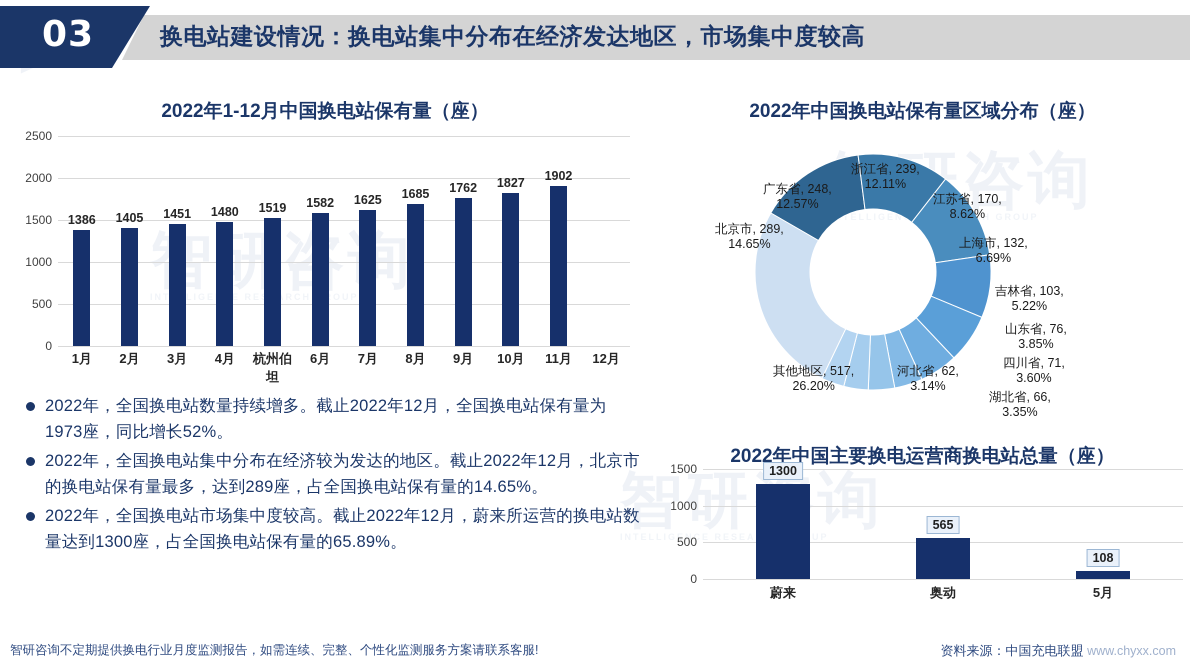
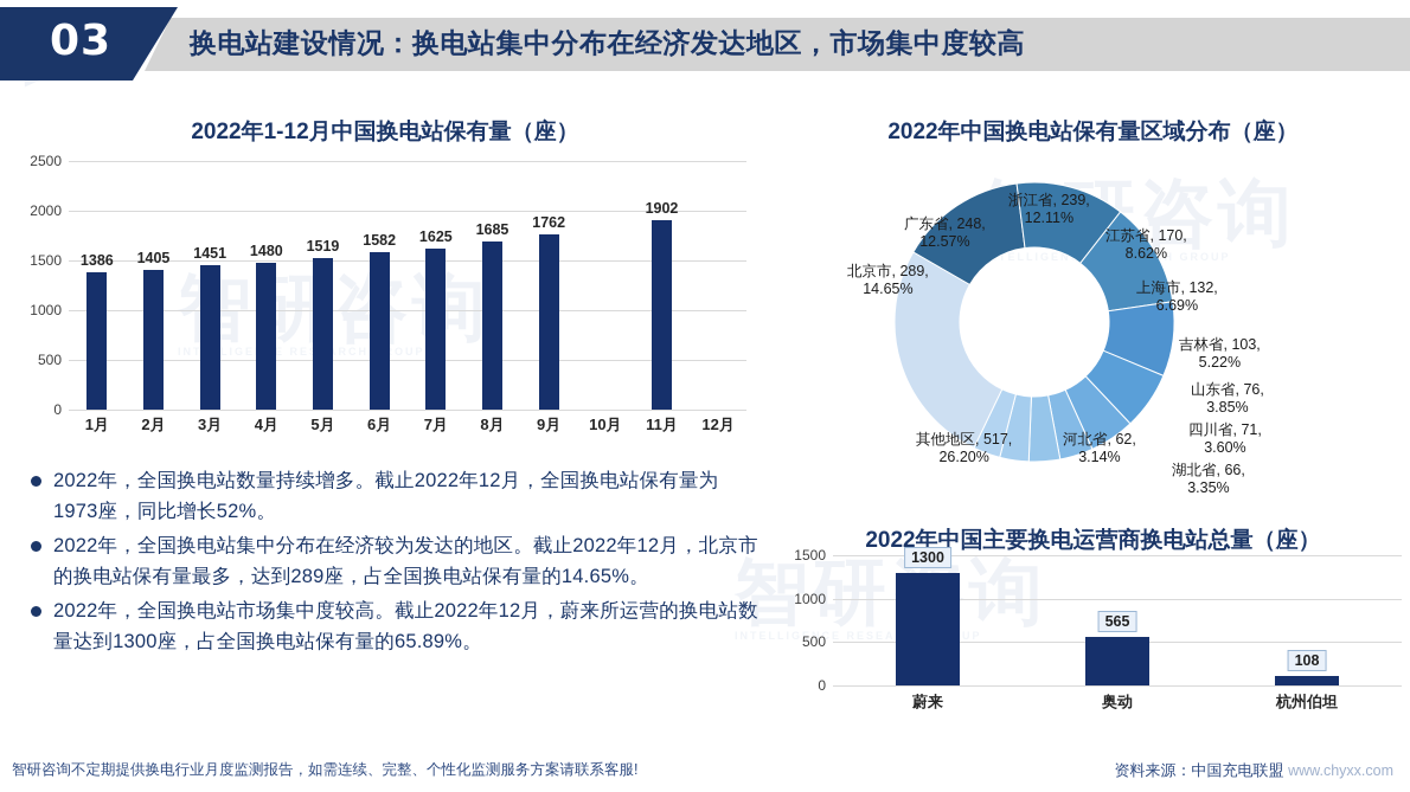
  INTLIGEE REARCHROUP
  智研询
  INTELLIGENCE RESEAUP
  03
  换电站建设情况：换电站集中分布在经济发达地区，市场集中度较高
  2022年1-12月中国换电站保有量（座）
  0
  500
  1000
  1500
  2000
  2500
  1386
  1405
  1451
  1480
  1519
  1582
  1625
  1685
  1762
- 1827
  1902
  1月
  2月
  3月
  4月
- 杭州伯坦
+ 5月
  6月
  7月
  8月
  9月
  10月
  11月
  12月
  2022年，全国换电站数量持续增多。截止2022年12月，全国换电站保有量为1973座，同比增长52%。
  2022年，全国换电站集中分布在经济较为发达的地区。截止2022年12月，北京市的换电站保有量最多，达到289座，占全国换电站保有量的14.65%。
  2022年，全国换电站市场集中度较高。截止2022年12月，蔚来所运营的换电站数量达到1300座，占全国换电站保有量的65.89%。
  2022年中国换电站保有量区域分布（座）
  北京市, 289,
  14.65%
  广东省, 248,
  12.57%
  浙江省, 239,
  12.11%
  江苏省, 170,
  8.62%
  上海市, 132,
  6.69%
  吉林省, 103,
  5.22%
  山东省, 76,
  3.85%
  四川省, 71,
  3.60%
  湖北省, 66,
  3.35%
  河北省, 62,
  3.14%
  其他地区, 517,
  26.20%
  2022年中国主要换电运营商换电站总量（座）
  0
  500
  1000
  1500
  1300
  565
  108
  蔚来
  奥动
- 5月
+ 杭州伯坦
  智研咨询不定期提供换电行业月度监测报告，如需连续、完整、个性化监测服务方案请联系客服!
  资料来源：中国充电联盟 www.chyxx.com
